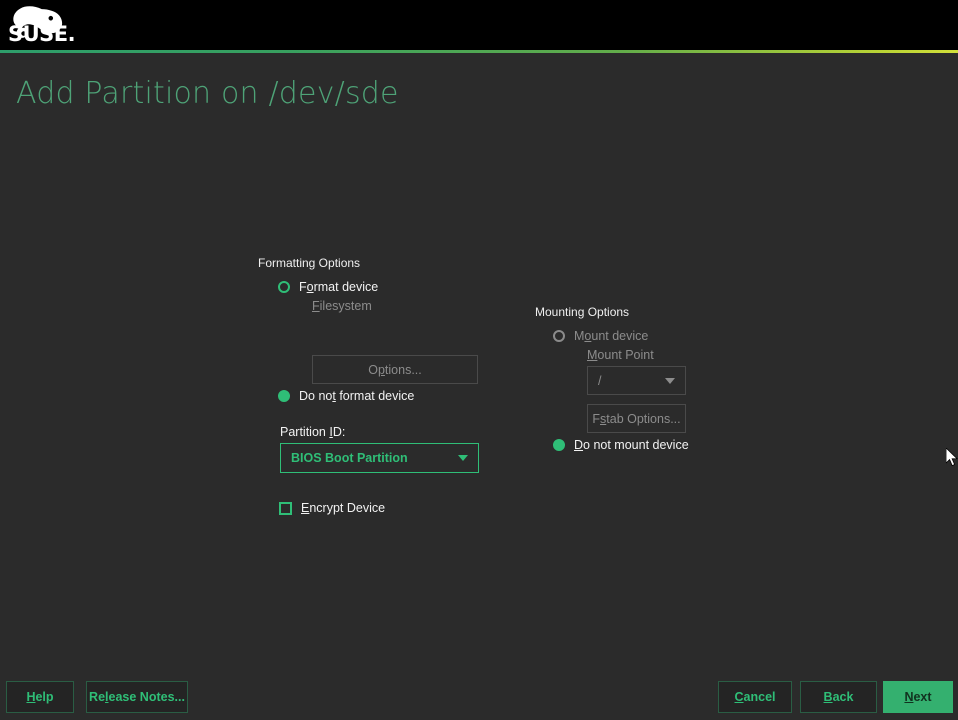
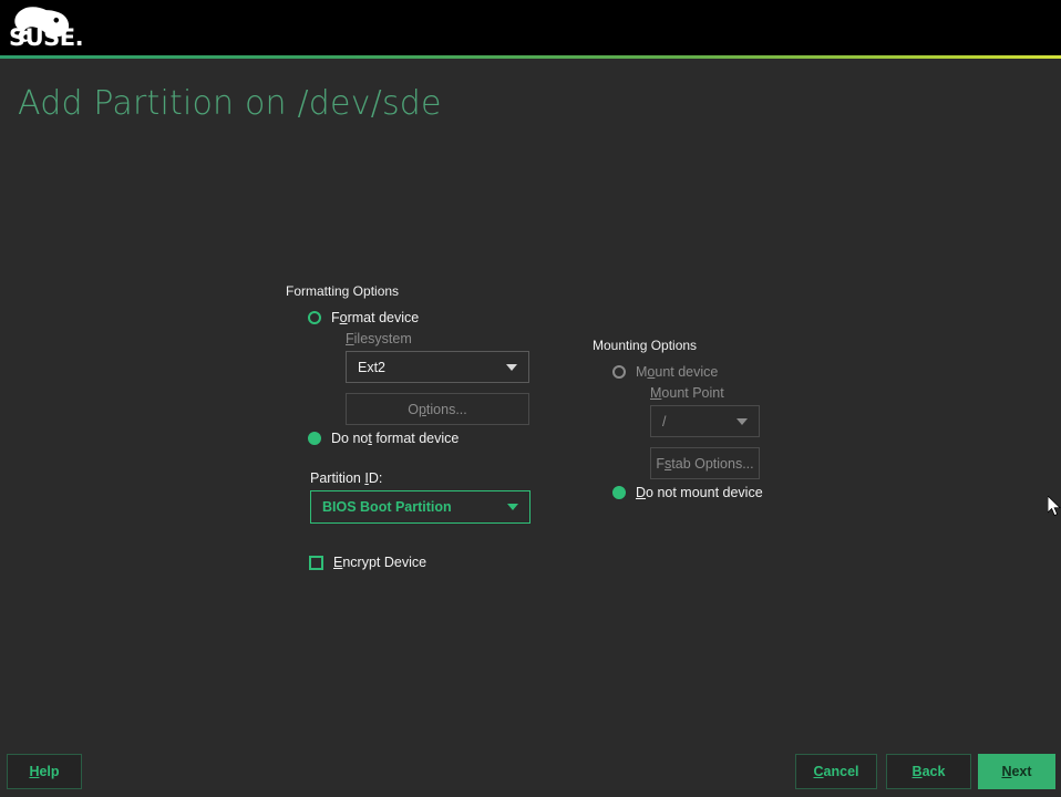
  SUSE.
  Add Partition on /dev/sde
  Formatting Options
  Format device
  Filesystem
+ Ext2
  O
  p
  tions...
  Do not format device
  Partition ID:
  BIOS Boot Partition
  Encrypt Device
  Mounting Options
  Mount device
  Mount Point
  /
  F
  s
  tab Options...
  Do not mount device
  H
  elp
- Re
- l
- ease Notes...
  C
  ancel
  B
  ack
  N
  ext
